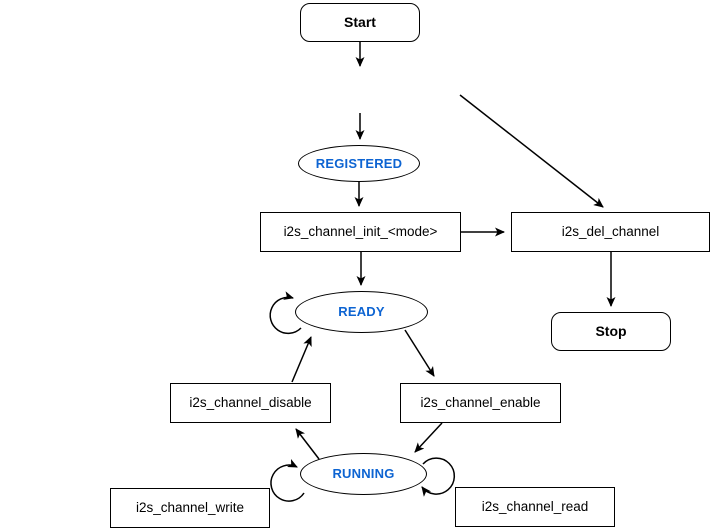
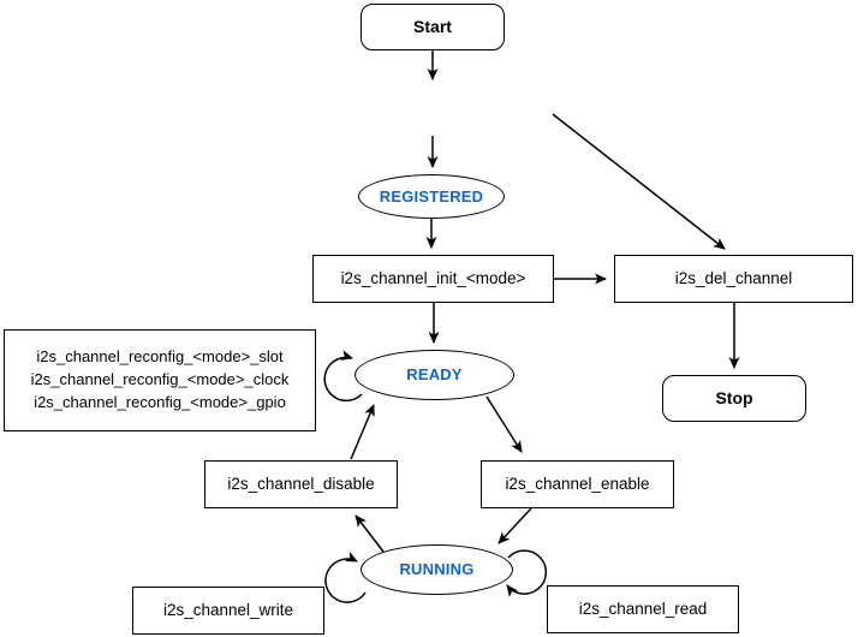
  Start
  REGISTERED
  i2s_channel_init_<mode>
  i2s_del_channel
  Stop
+ i2s_channel_reconfig_<mode>_slot
+ i2s_channel_reconfig_<mode>_clock
+ i2s_channel_reconfig_<mode>_gpio
  READY
  i2s_channel_disable
  i2s_channel_enable
  RUNNING
  i2s_channel_write
  i2s_channel_read
